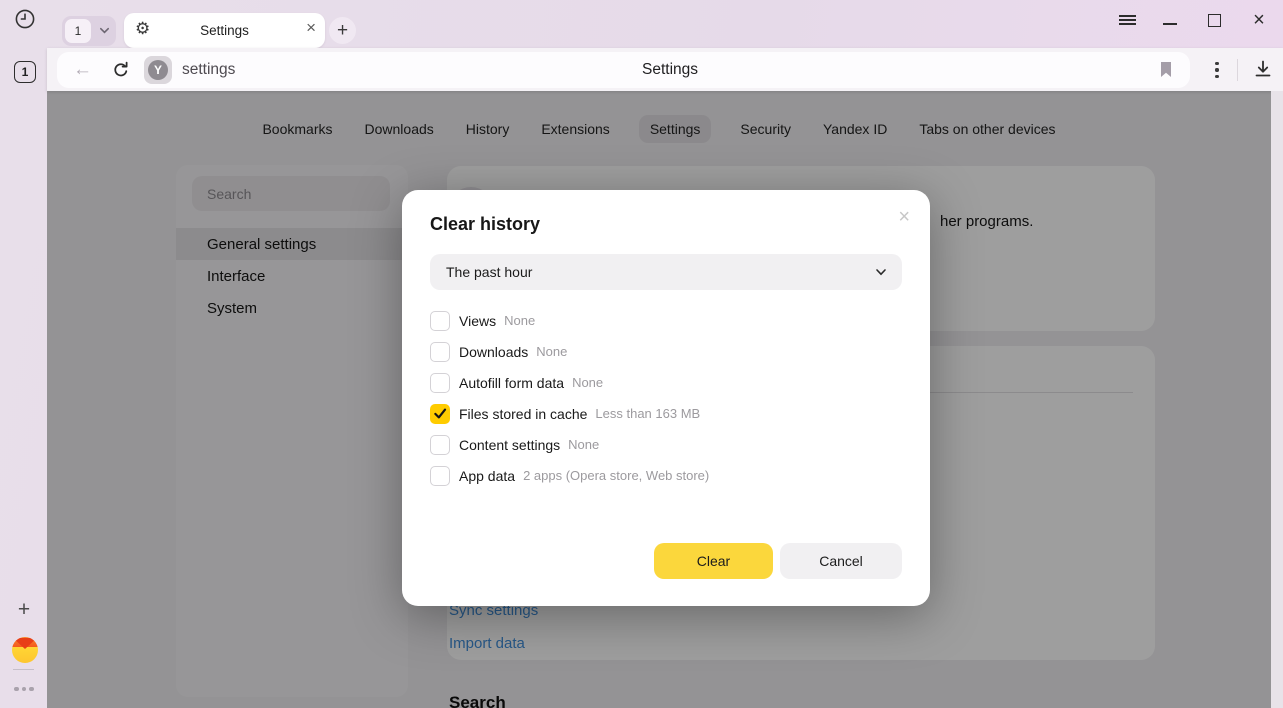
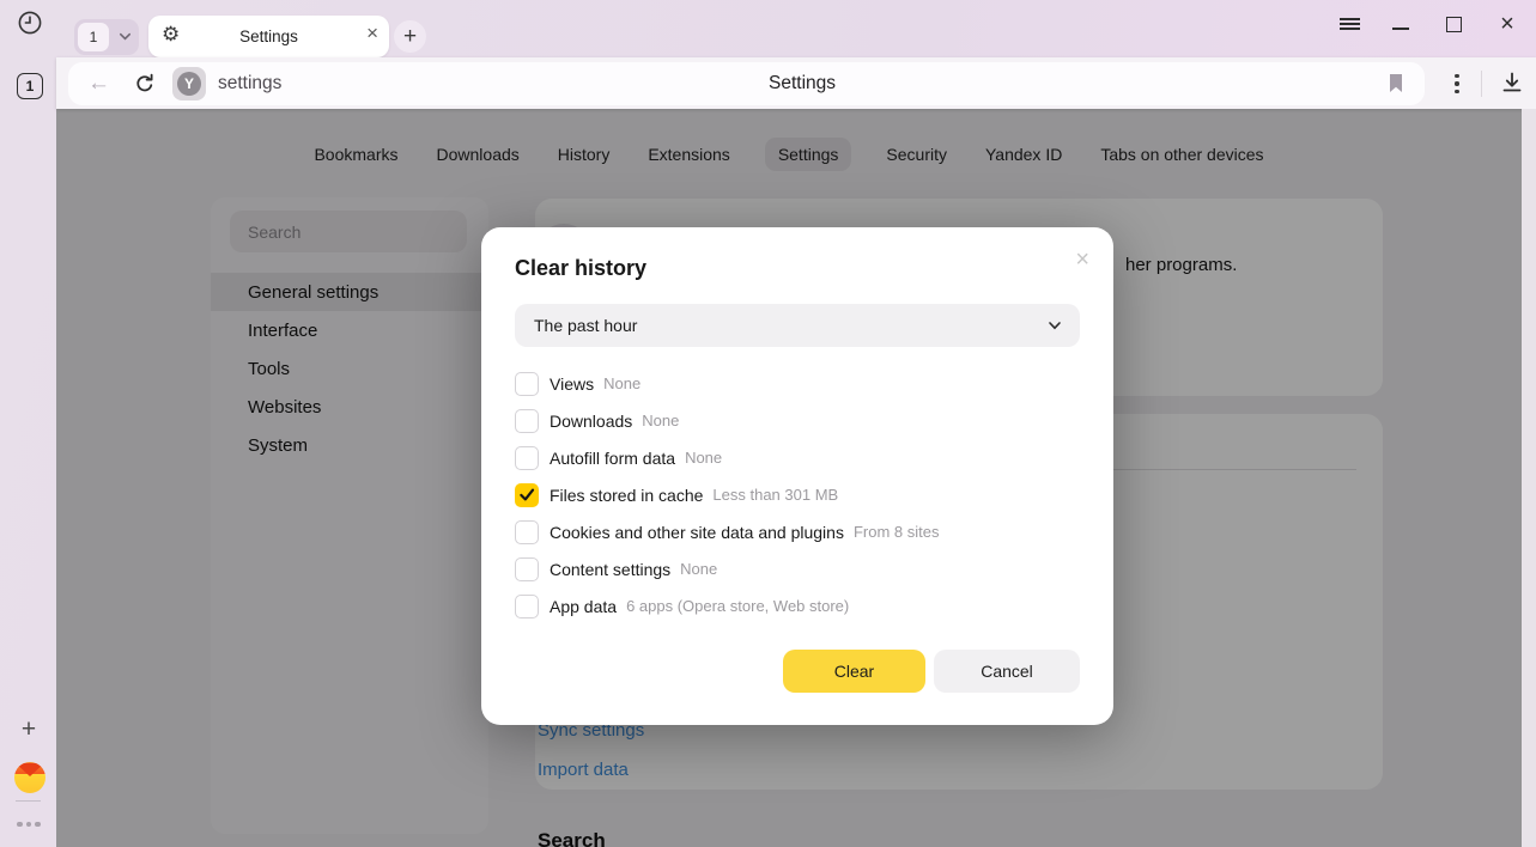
  1
  +
  1
  ⚙
  Settings
  ×
  +
  ×
  ←
  Y
  settings
  Settings
  Bookmarks
  Downloads
  History
  Extensions
  Settings
  Security
  Yandex ID
  Tabs on other devices
  Search
  General settings
  Interface
+ Tools
+ Websites
  System
  her programs.
  Sync settings
  Import data
  Search
  Clear history
  ×
  The past hour
  Views
  None
  Downloads
  None
  Autofill form data
  None
  Files stored in cache
- Less than 163 MB
+ Less than 301 MB
+ Cookies and other site data and plugins
+ From 8 sites
  Content settings
  None
  App data
- 2 apps (Opera store, Web store)
+ 6 apps (Opera store, Web store)
  Clear
  Cancel
